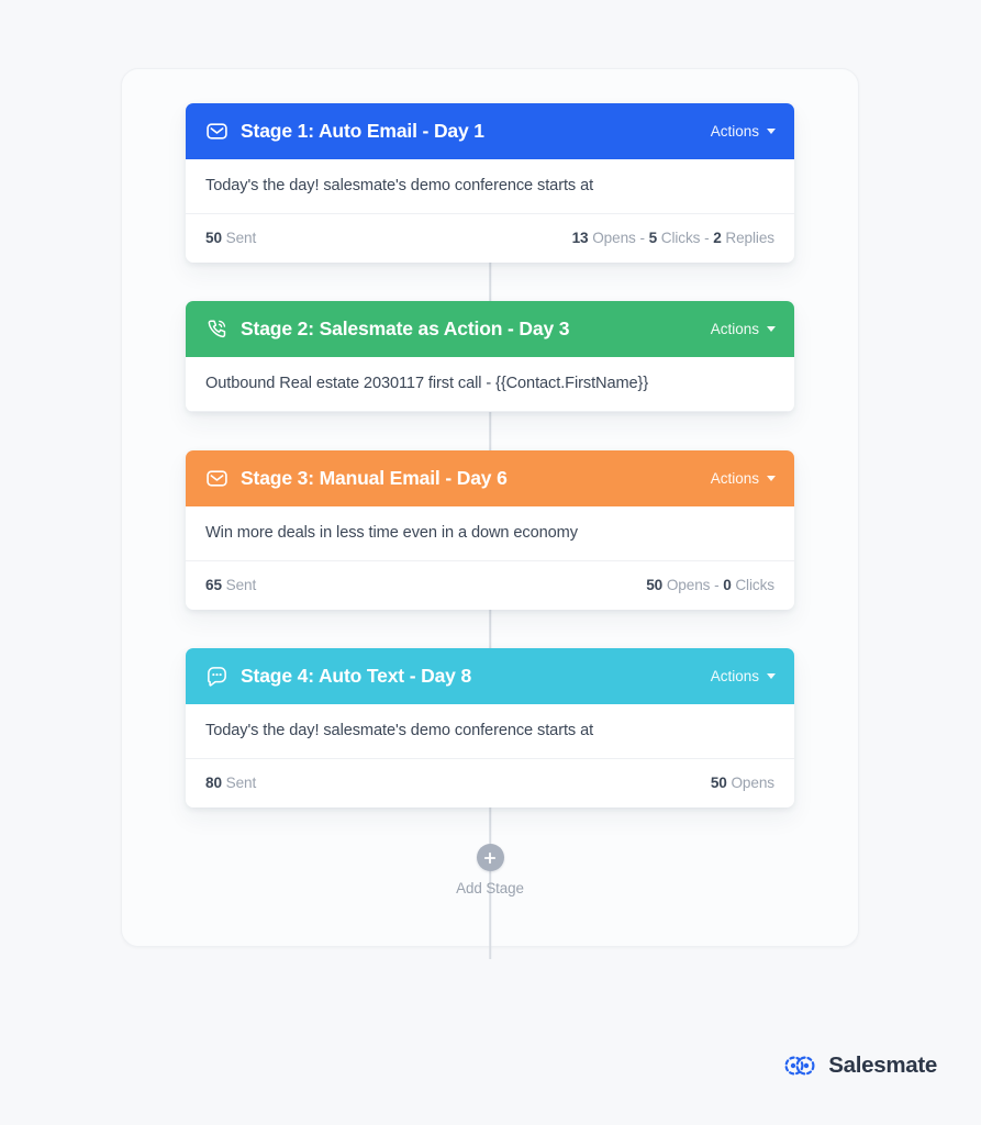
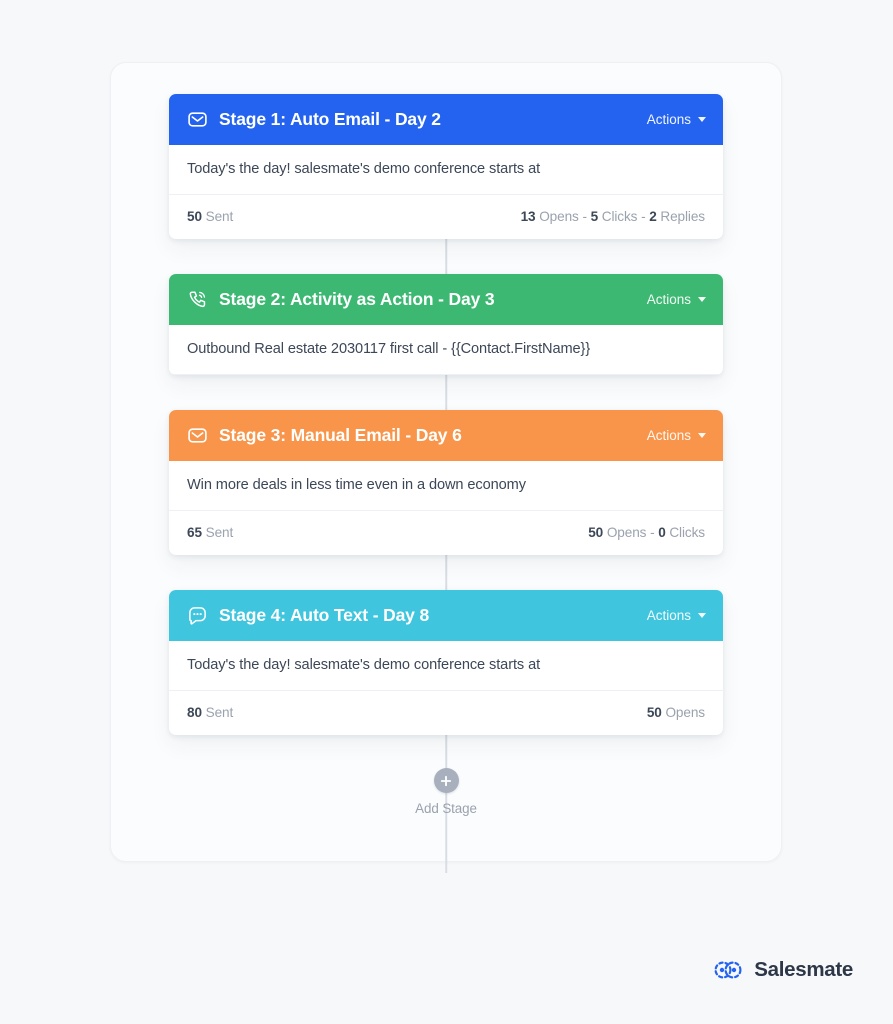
- Stage 1: Auto Email - Day 1
+ Stage 1: Auto Email - Day 2
  Actions
  Today's the day! salesmate's demo conference starts at
  50 Sent
  13 Opens - 5 Clicks - 2 Replies
- Stage 2: Salesmate as Action - Day 3
+ Stage 2: Activity as Action - Day 3
  Actions
  Outbound Real estate 2030117 first call - {{Contact.FirstName}}
  Stage 3: Manual Email - Day 6
  Actions
  Win more deals in less time even in a down economy
  65 Sent
  50 Opens - 0 Clicks
  Stage 4: Auto Text - Day 8
  Actions
  Today's the day! salesmate's demo conference starts at
  80 Sent
  50 Opens
  Add Stage
  Salesmate
